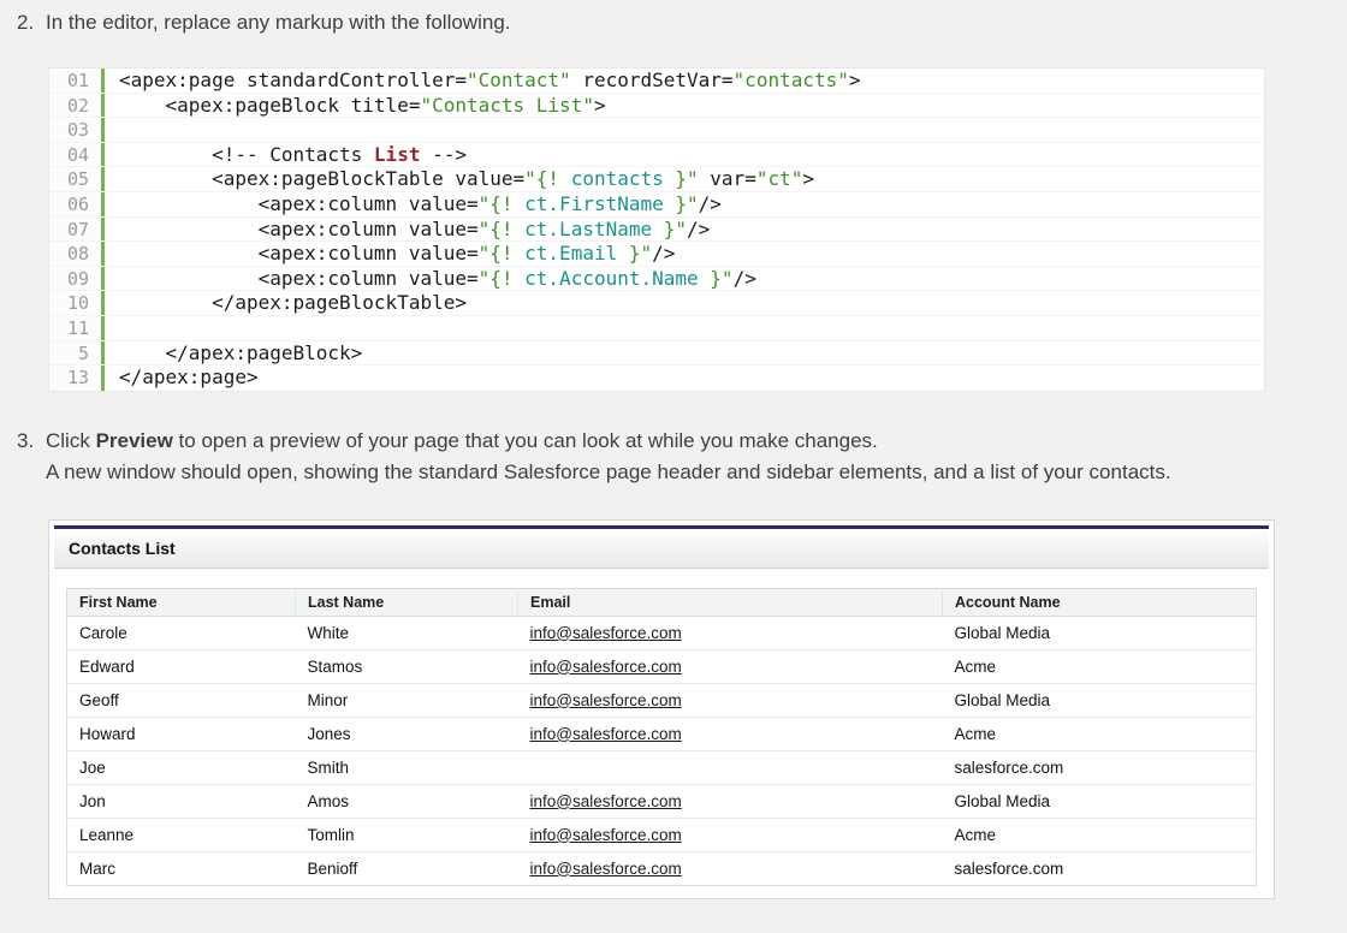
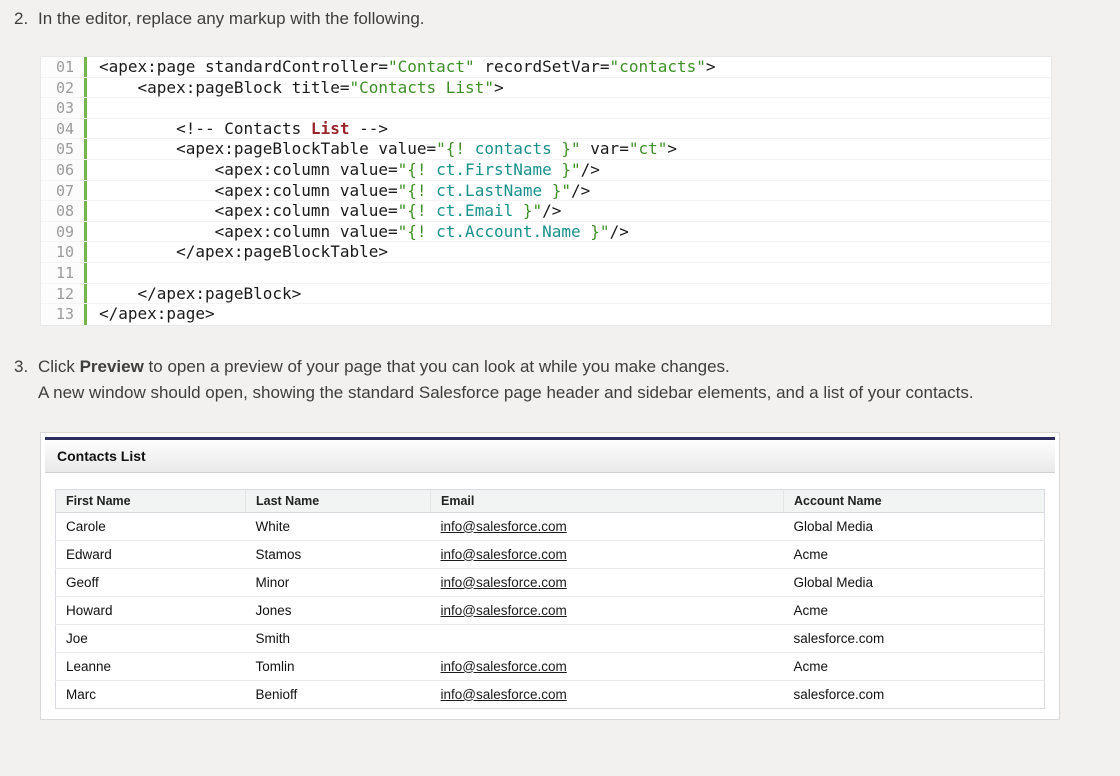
  2.
  In the editor, replace any markup with the following.
  01
  <apex:page standardController="Contact" recordSetVar="contacts">
  02
  <apex:pageBlock title="Contacts List">
  03
  04
  <!-- Contacts List -->
  05
  <apex:pageBlockTable value="{! contacts }" var="ct">
  06
  <apex:column value="{! ct.FirstName }"/>
  07
  <apex:column value="{! ct.LastName }"/>
  08
  <apex:column value="{! ct.Email }"/>
  09
  <apex:column value="{! ct.Account.Name }"/>
  10
  </apex:pageBlockTable>
  11
- 5
+ 12
  </apex:pageBlock>
  13
  </apex:page>
  3.
  Click Preview to open a preview of your page that you can look at while you make changes.
  A new window should open, showing the standard Salesforce page header and sidebar elements, and a list of your contacts.
  Contacts List
  First Name	Last Name	Email	Account Name
  Carole	White	info@salesforce.com	Global Media
  Edward	Stamos	info@salesforce.com	Acme
  Geoff	Minor	info@salesforce.com	Global Media
  Howard	Jones	info@salesforce.com	Acme
  Joe	Smith		salesforce.com
- Jon	Amos	info@salesforce.com	Global Media
  Leanne	Tomlin	info@salesforce.com	Acme
  Marc	Benioff	info@salesforce.com	salesforce.com
